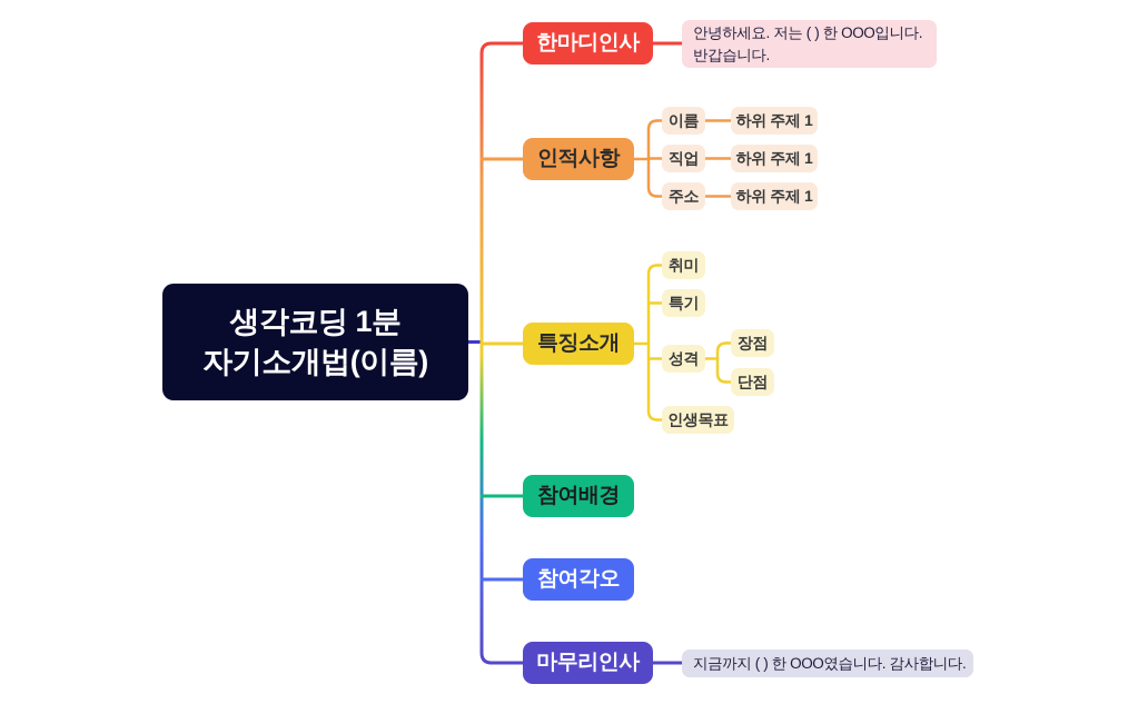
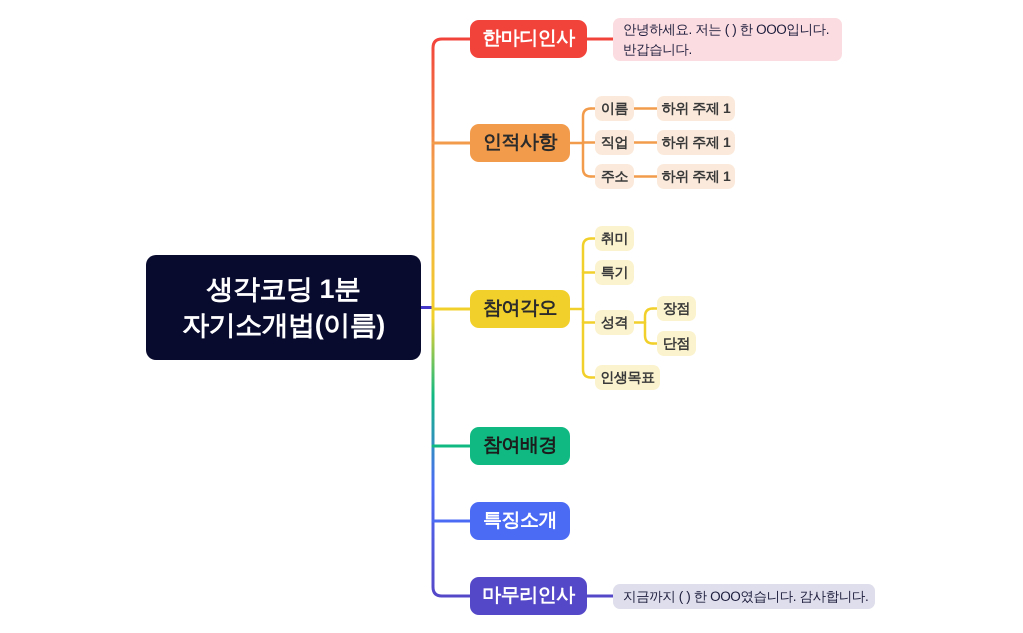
  생각코딩 1분
  자기소개법(이름)
  한마디인사
  안녕하세요. 저는 ( ) 한 OOO입니다.
  반갑습니다.
  인적사항
  이름
  하위 주제 1
  직업
  하위 주제 1
  주소
  하위 주제 1
- 특징소개
+ 참여각오
  취미
  특기
  성격
  장점
  단점
  인생목표
  참여배경
- 참여각오
+ 특징소개
  마무리인사
  지금까지 ( ) 한 OOO였습니다. 감사합니다.
